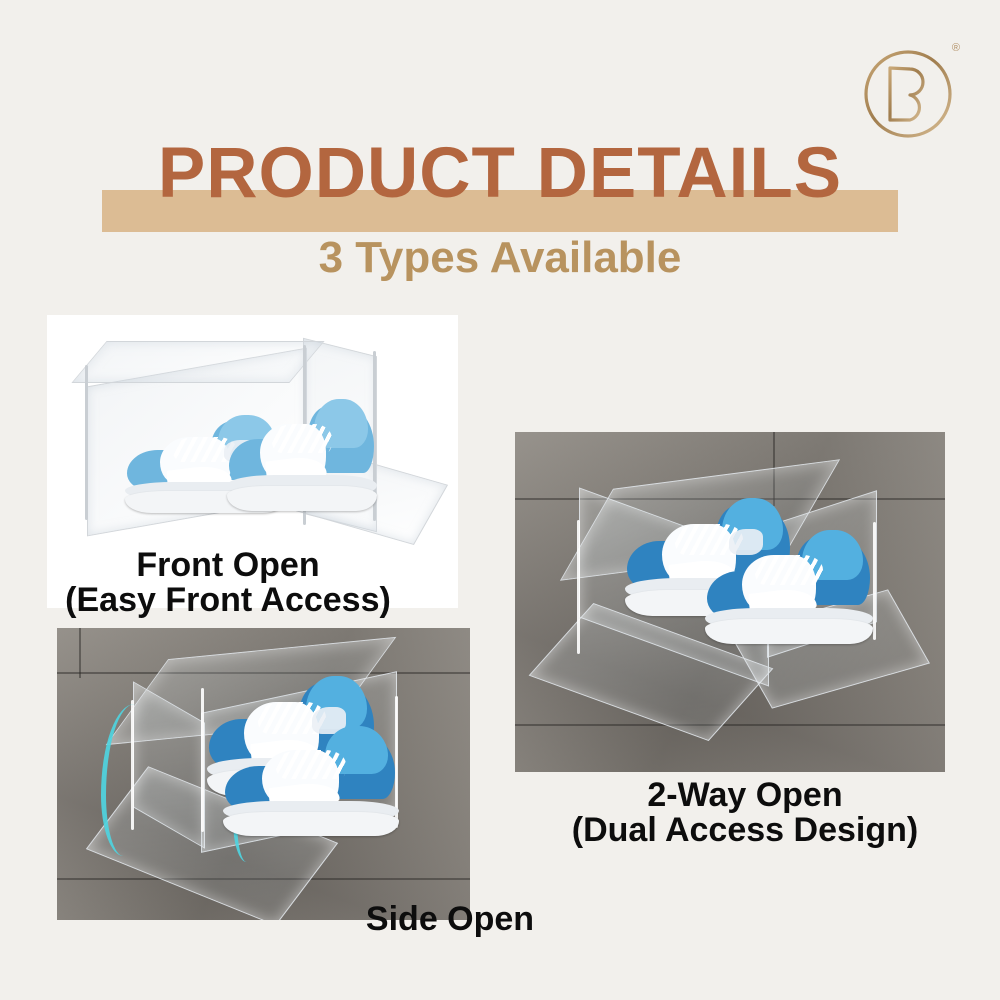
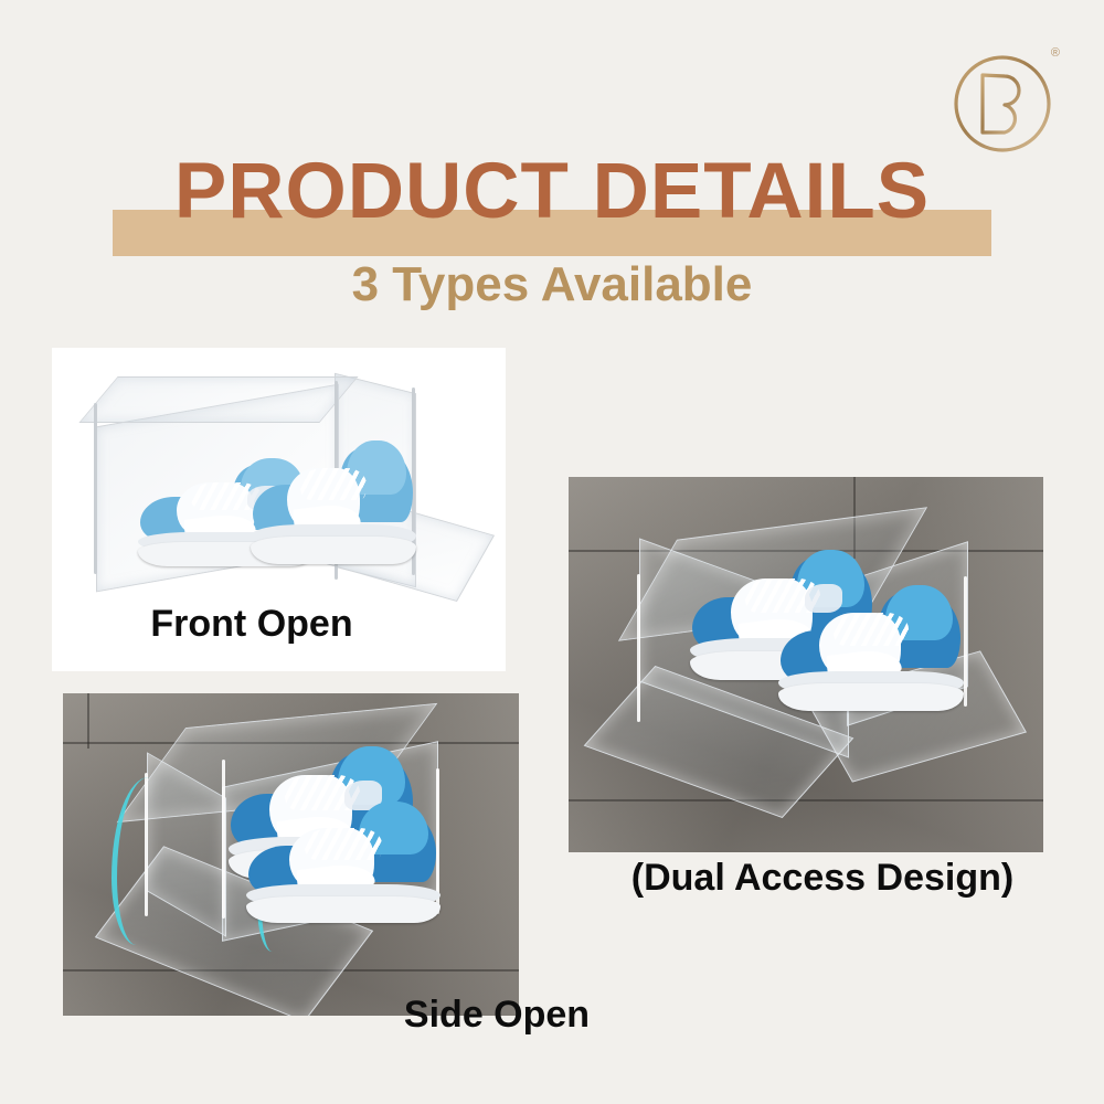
  ®
  PRODUCT DETAILS
  3 Types Available
  Front Open
- (Easy Front Access)
- 2-Way Open
  (Dual Access Design)
  Side Open
